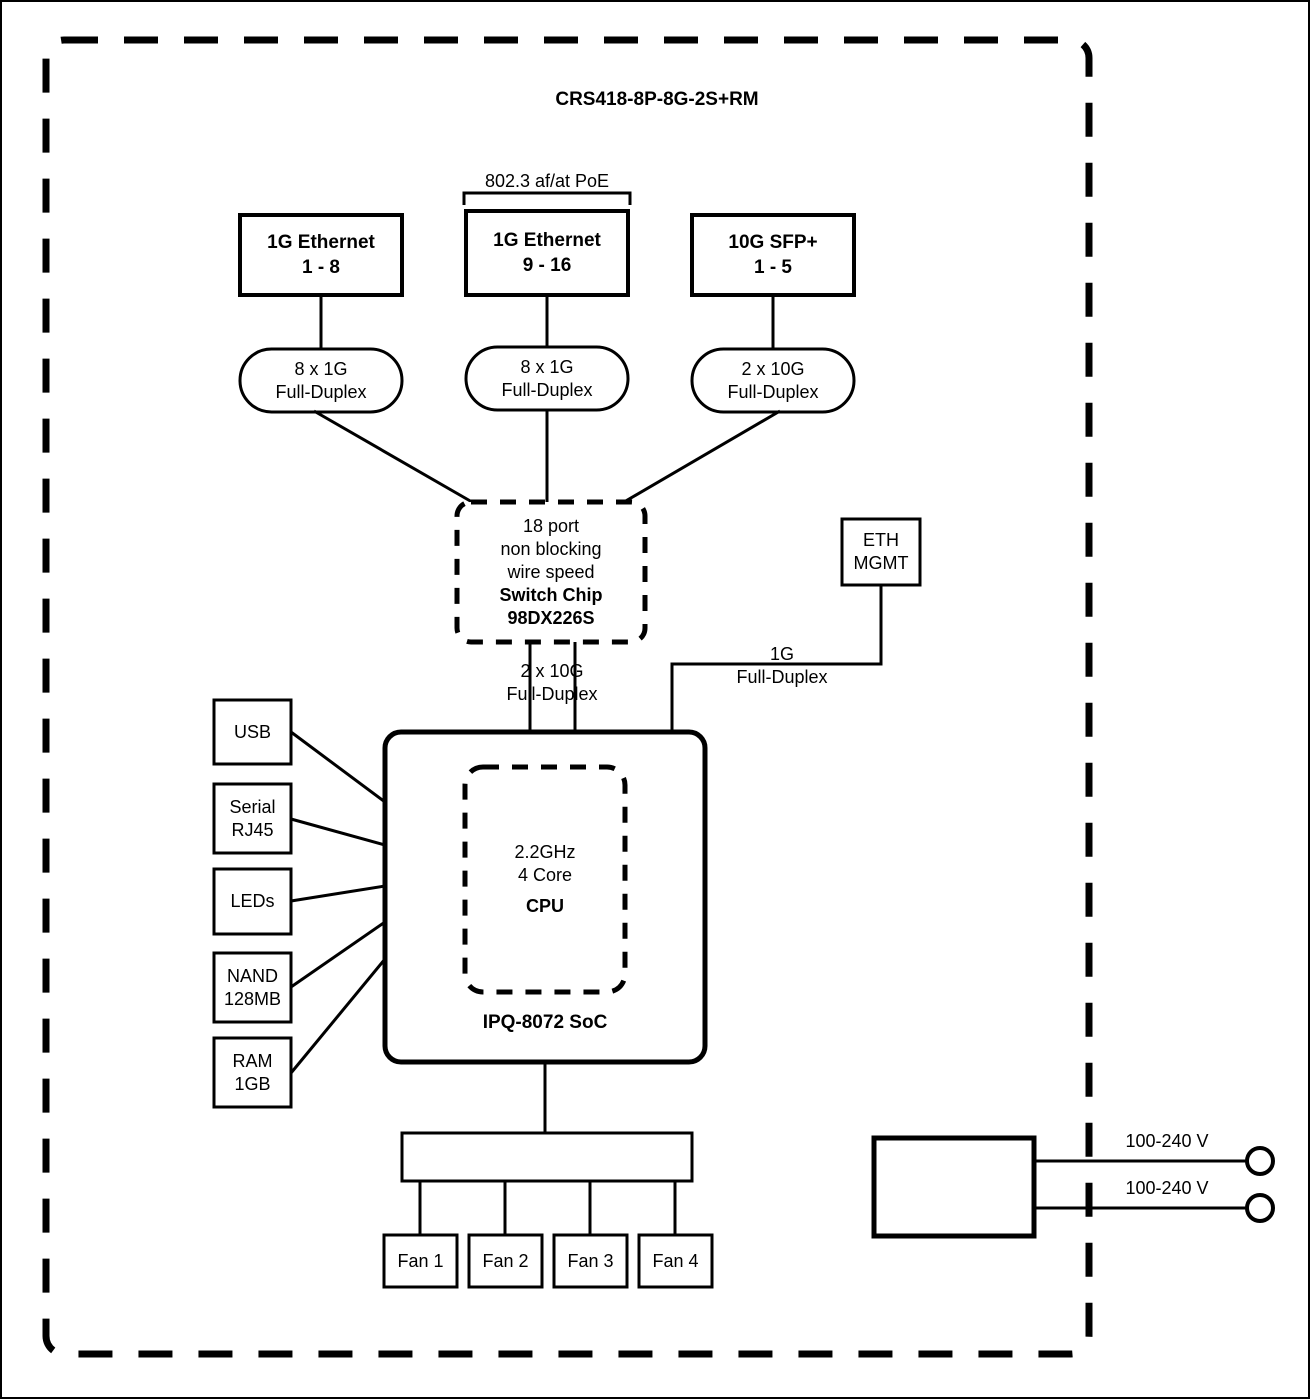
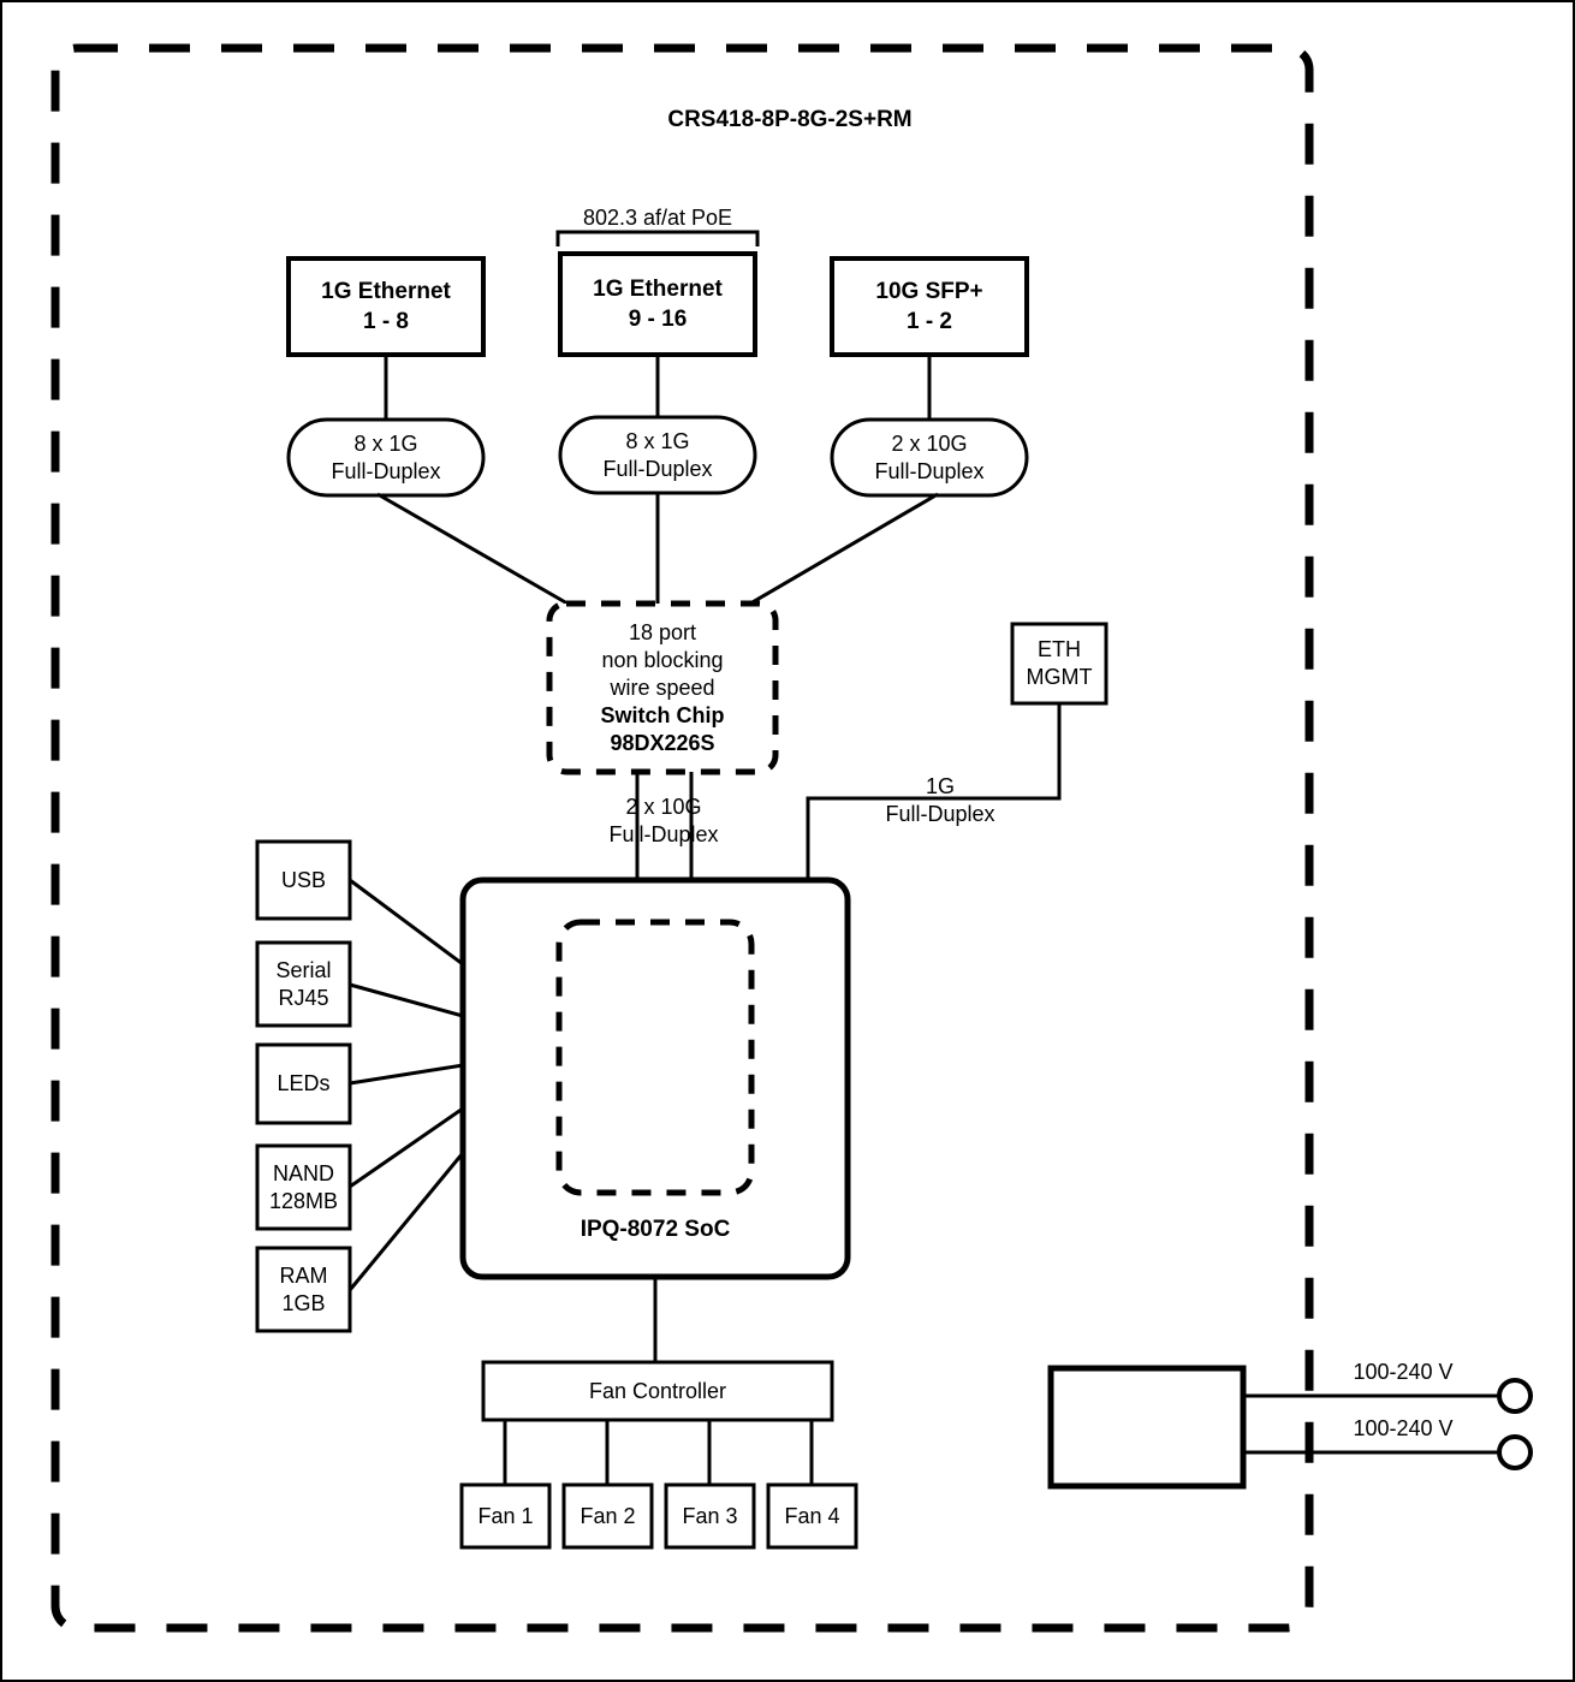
  CRS418-8P-8G-2S+RM
  802.3 af/at PoE
  1G Ethernet
  1 - 8
  1G Ethernet
  9 - 16
  10G SFP+
- 1 - 5
+ 1 - 2
  8 x 1G
  Full-Duplex
  8 x 1G
  Full-Duplex
  2 x 10G
  Full-Duplex
  18 port
  non blocking
  wire speed
  Switch Chip
  98DX226S
  ETH
  MGMT
  2 x 10G
  Full-Duplex
  1G
  Full-Duplex
- 2.2GHz
- 4 Core
- CPU
  IPQ-8072 SoC
  USB
  Serial
  RJ45
  LEDs
  NAND
  128MB
  RAM
  1GB
+ Fan Controller
  Fan 1
  Fan 2
  Fan 3
  Fan 4
  100-240 V
  100-240 V
